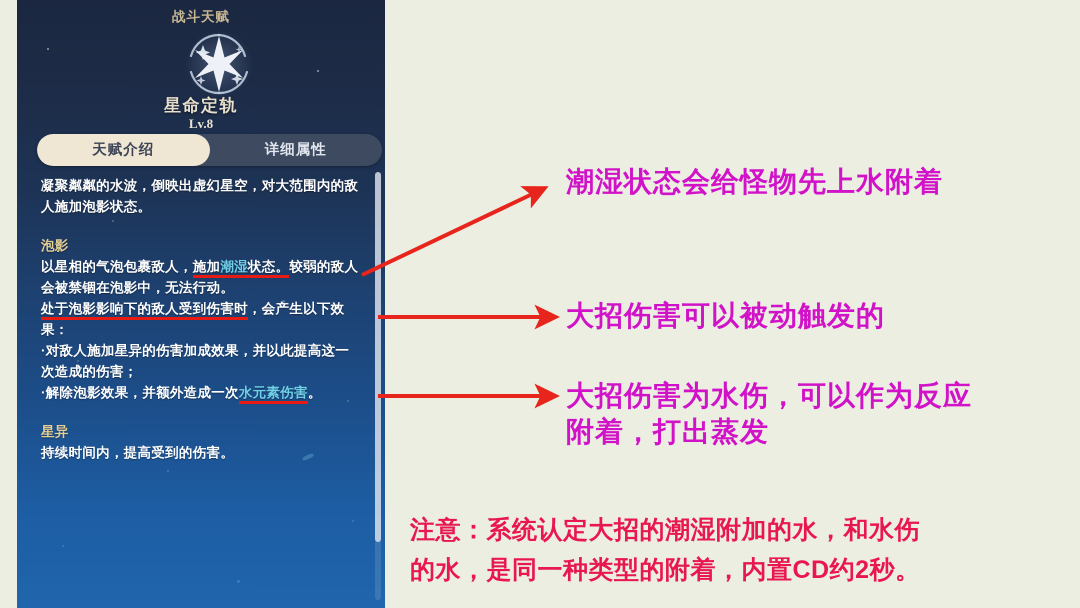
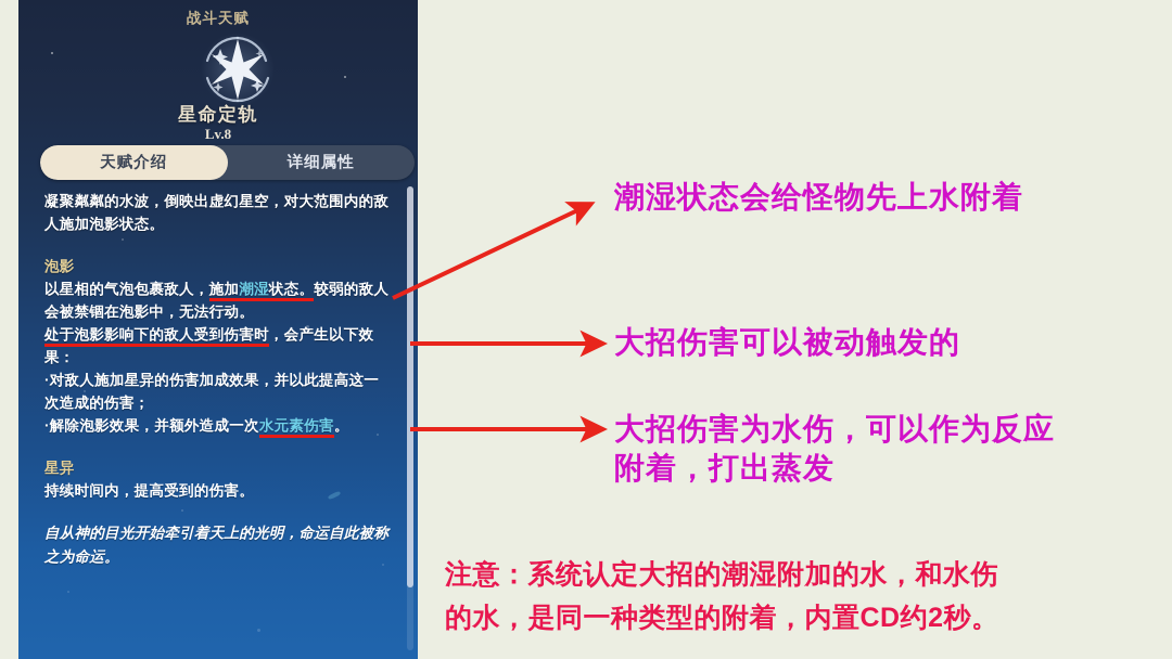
  战斗天赋
  星命定轨
  Lv.8
  天赋介绍
  详细属性
  凝聚粼粼的水波，倒映出虚幻星空，对大范围内的敌人施加泡影状态。
  泡影
  以星相的气泡包裹敌人，施加潮湿状态。较弱的敌人会被禁锢在泡影中，无法行动。
  处于泡影影响下的敌人受到伤害时，会产生以下效果：
  ·对敌人施加星异的伤害加成效果，并以此提高这一次造成的伤害；
  ·解除泡影效果，并额外造成一次水元素伤害。
  星异
  持续时间内，提高受到的伤害。
+ 自从神的目光开始牵引着天上的光明，命运自此被称之为命运。
  潮湿状态会给怪物先上水附着
  大招伤害可以被动触发的
  大招伤害为水伤，可以作为反应
  附着，打出蒸发
  注意：系统认定大招的潮湿附加的水，和水伤
  的水，是同一种类型的附着，内置CD约2秒。
